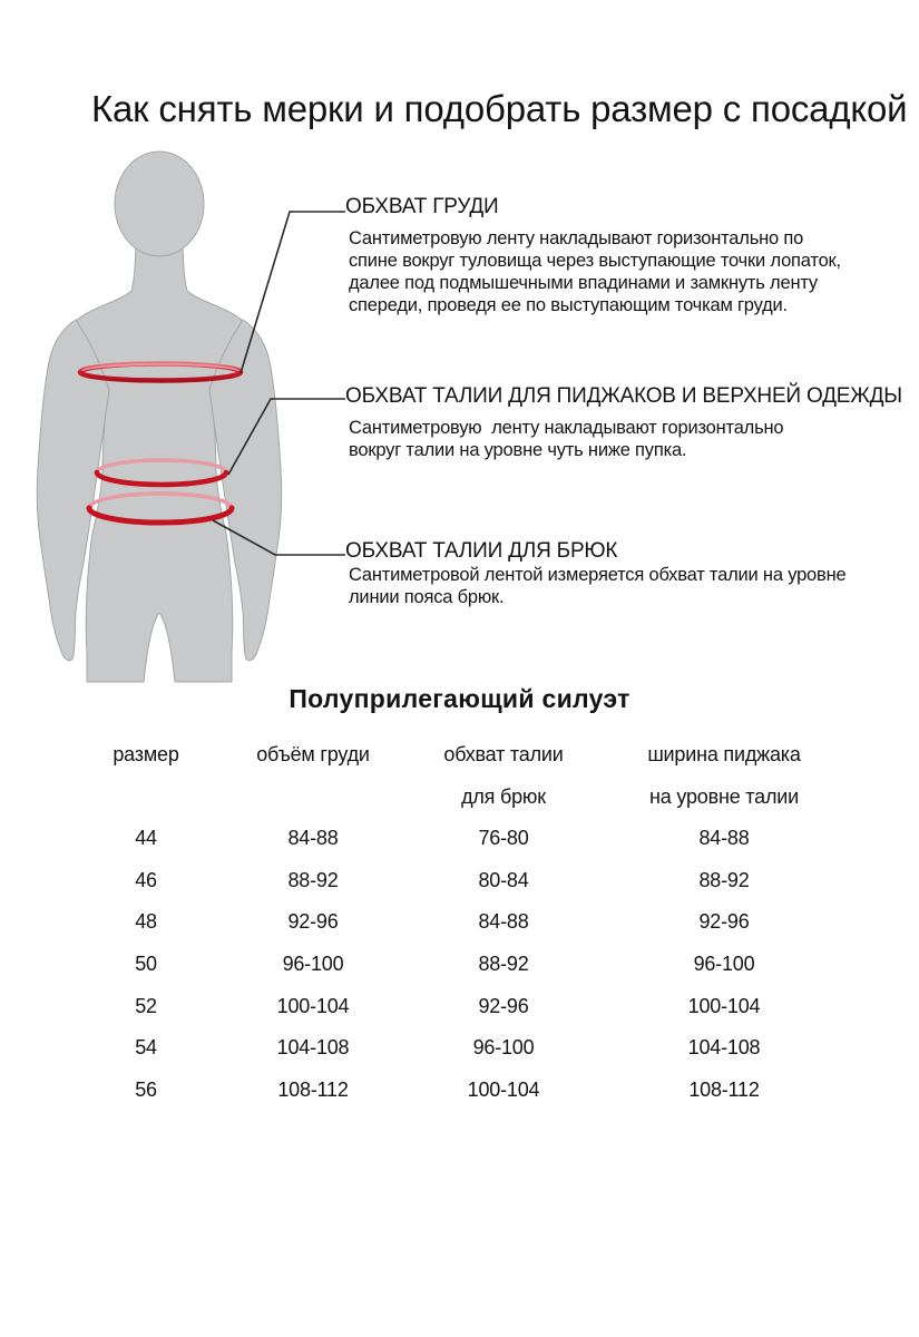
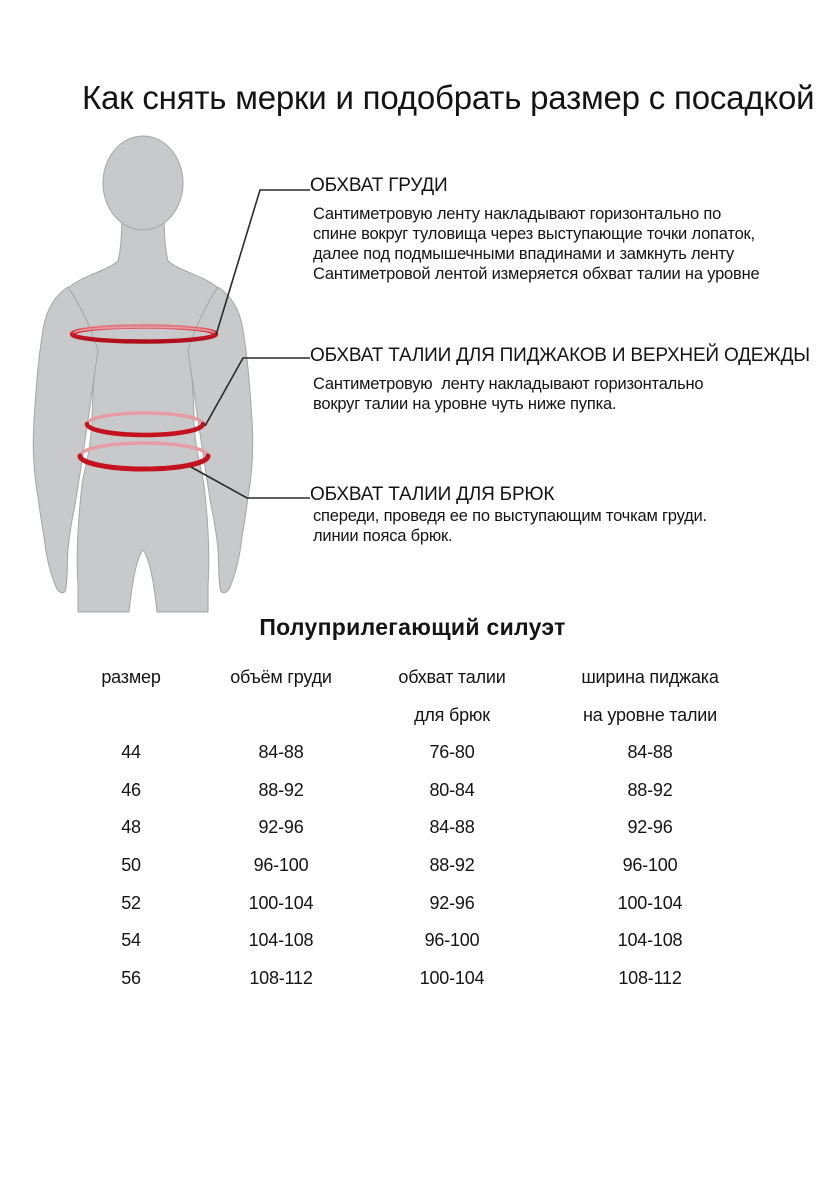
  Как снять мерки и подобрать размер с посадкой
  ОБХВАТ ГРУДИ
  Сантиметровую ленту накладывают горизонтально по
  спине вокруг туловища через выступающие точки лопаток,
  далее под подмышечными впадинами и замкнуть ленту
- спереди, проведя ее по выступающим точкам груди.
+ Сантиметровой лентой измеряется обхват талии на уровне
  ОБХВАТ ТАЛИИ ДЛЯ ПИДЖАКОВ И ВЕРХНЕЙ ОДЕЖДЫ
  Сантиметровую ленту накладывают горизонтально
  вокруг талии на уровне чуть ниже пупка.
  ОБХВАТ ТАЛИИ ДЛЯ БРЮК
- Сантиметровой лентой измеряется обхват талии на уровне
+ спереди, проведя ее по выступающим точкам груди.
  линии пояса брюк.
  Полуприлегающий силуэт
  размер
  объём груди
  обхват талии
  ширина пиджака
  для брюк
  на уровне талии
  44
  84-88
  76-80
  84-88
  46
  88-92
  80-84
  88-92
  48
  92-96
  84-88
  92-96
  50
  96-100
  88-92
  96-100
  52
  100-104
  92-96
  100-104
  54
  104-108
  96-100
  104-108
  56
  108-112
  100-104
  108-112
